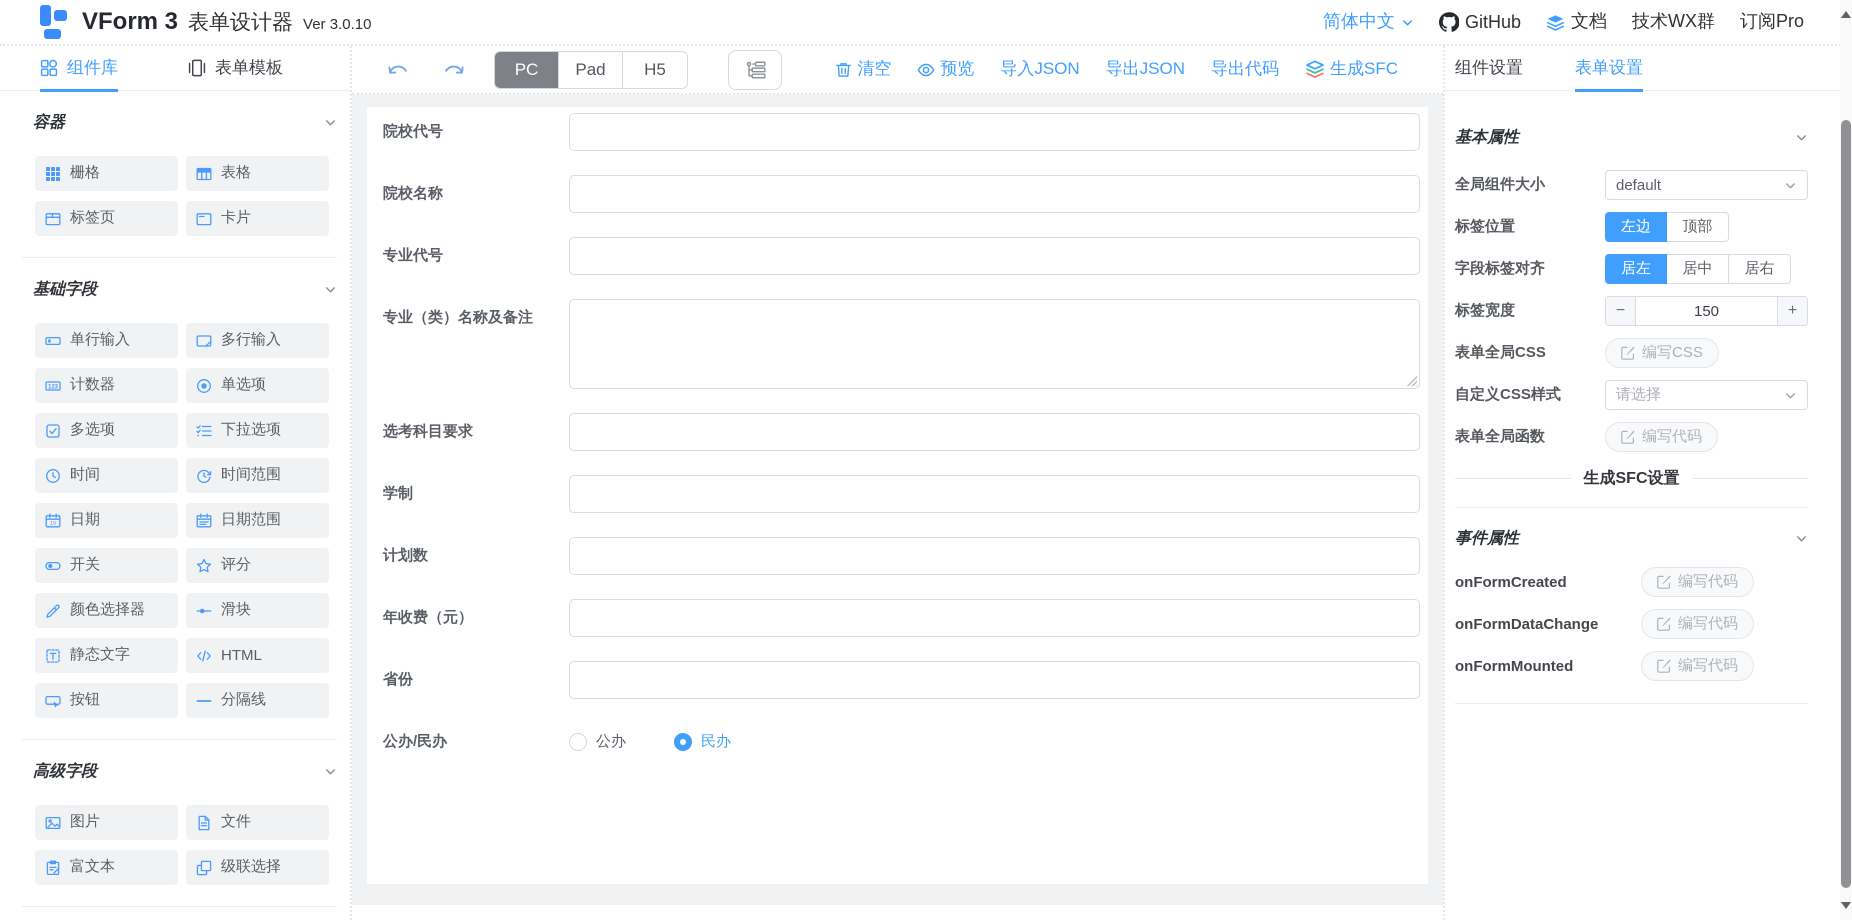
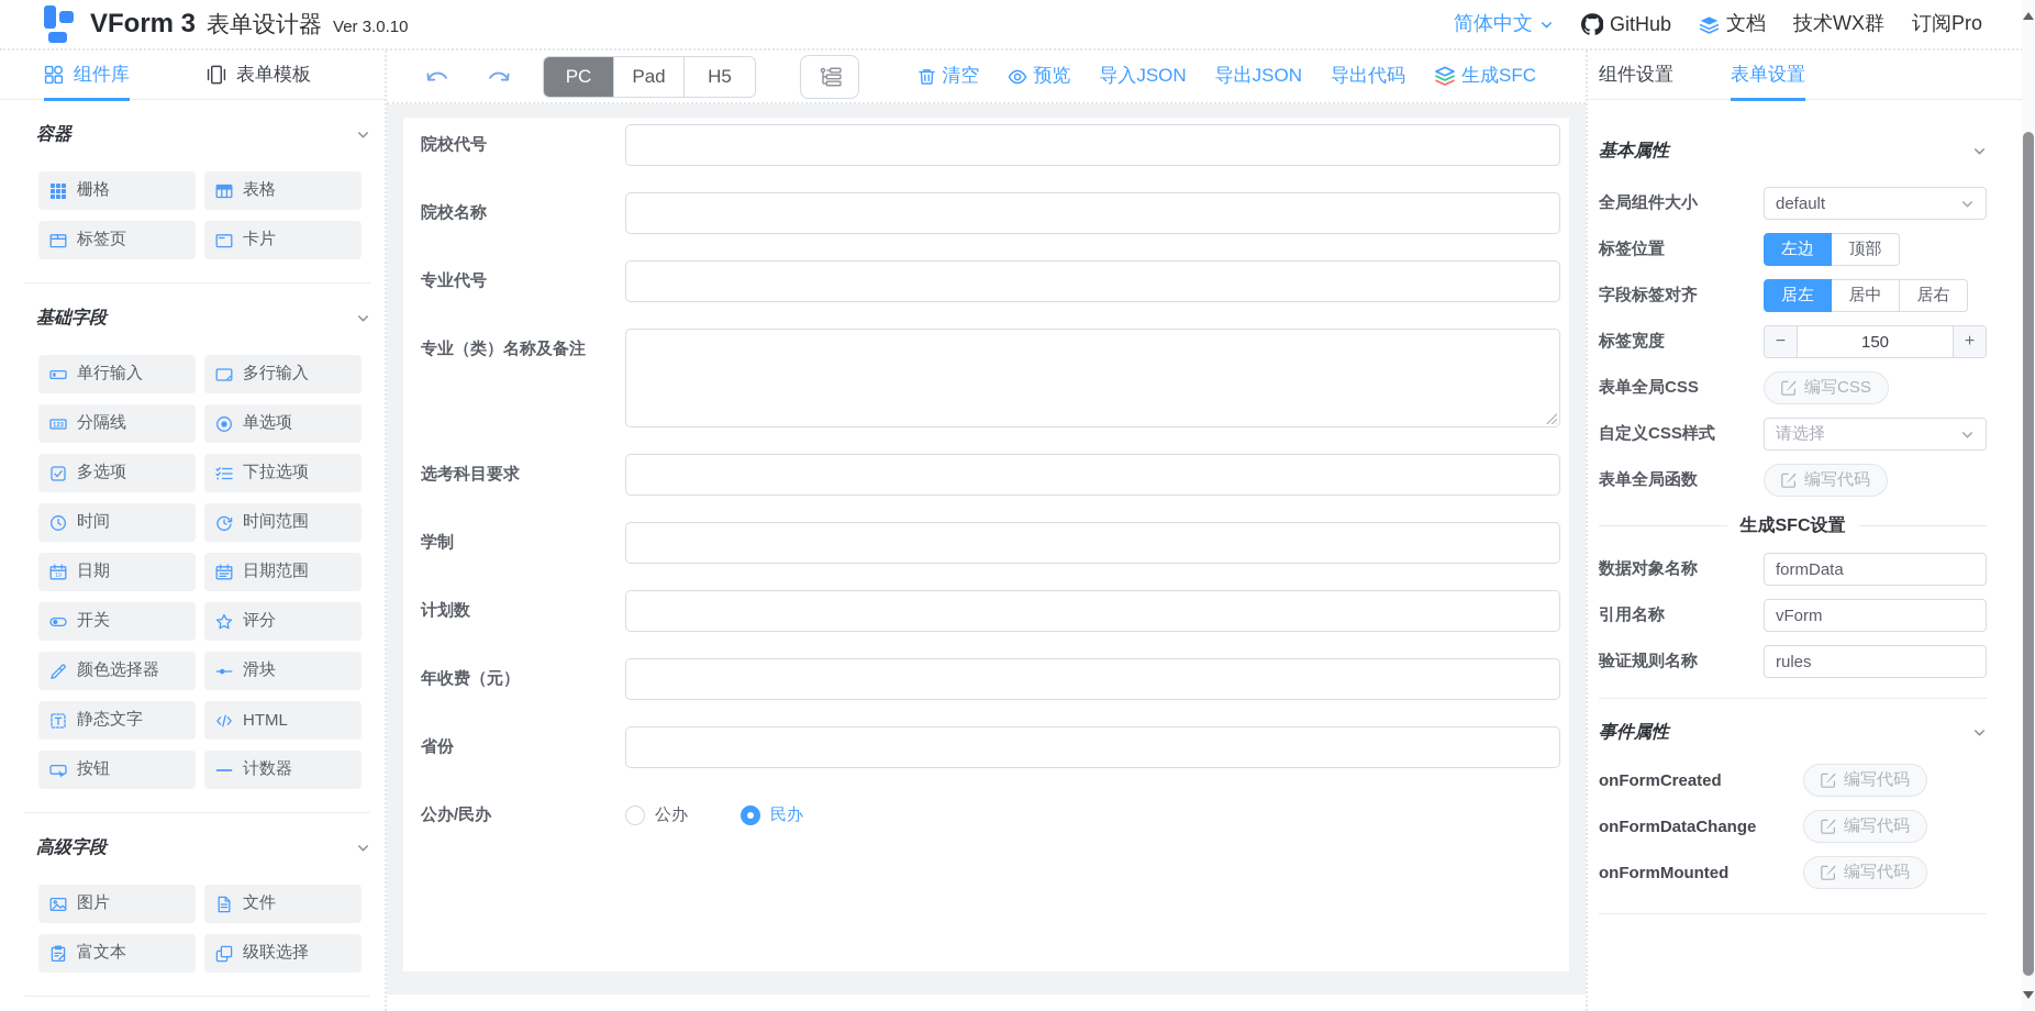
  VForm 3
  表单设计器
  Ver 3.0.10
  简体中文
  GitHub
  文档
  技术WX群
  订阅Pro
  组件库
  表单模板
  容器
  栅格
  表格
  标签页
  卡片
  基础字段
  单行输入
  多行输入
- 计数器
+ 分隔线
  单选项
  多选项
  下拉选项
  时间
  时间范围
  日期
  日期范围
  开关
  评分
  颜色选择器
  滑块
  静态文字
  HTML
  按钮
- 分隔线
+ 计数器
  高级字段
  图片
  文件
  富文本
  级联选择
  PC
  Pad
  H5
  清空
  预览
  导入JSON
  导出JSON
  导出代码
  生成SFC
  院校代号
  院校名称
  专业代号
  专业（类）名称及备注
  选考科目要求
  学制
  计划数
  年收费（元）
  省份
  公办/民办
  公办
  民办
  组件设置
  表单设置
  基本属性
  全局组件大小
  default
  标签位置
  左边
  顶部
  字段标签对齐
  居左
  居中
  居右
  标签宽度
  −
  150
  +
  表单全局CSS
  编写CSS
  自定义CSS样式
  请选择
  表单全局函数
  编写代码
  生成SFC设置
+ 数据对象名称
+ formData
+ 引用名称
+ vForm
+ 验证规则名称
+ rules
  事件属性
  onFormCreated
  编写代码
  onFormDataChange
  编写代码
  onFormMounted
  编写代码
